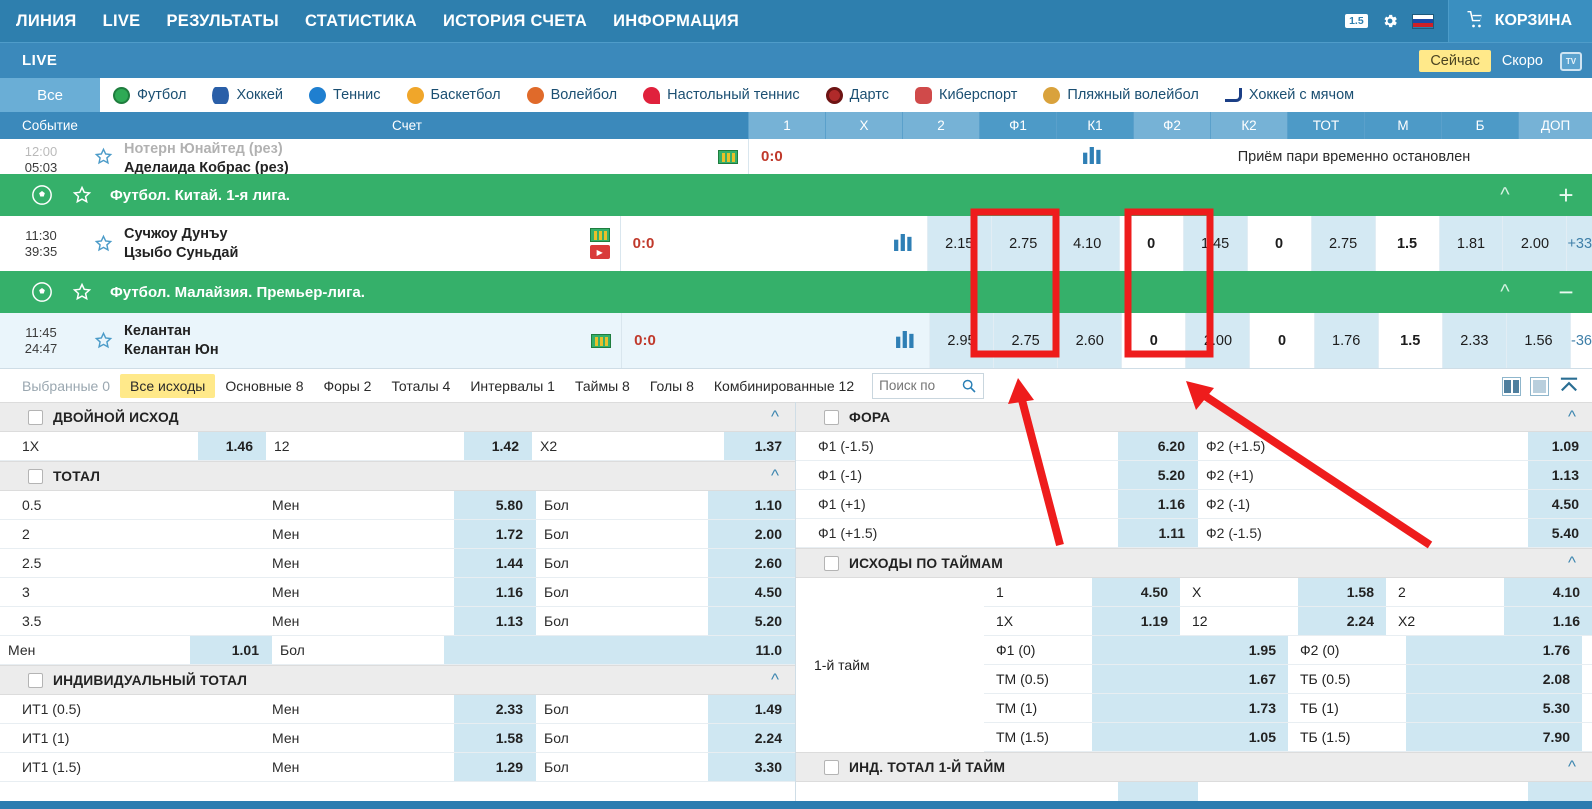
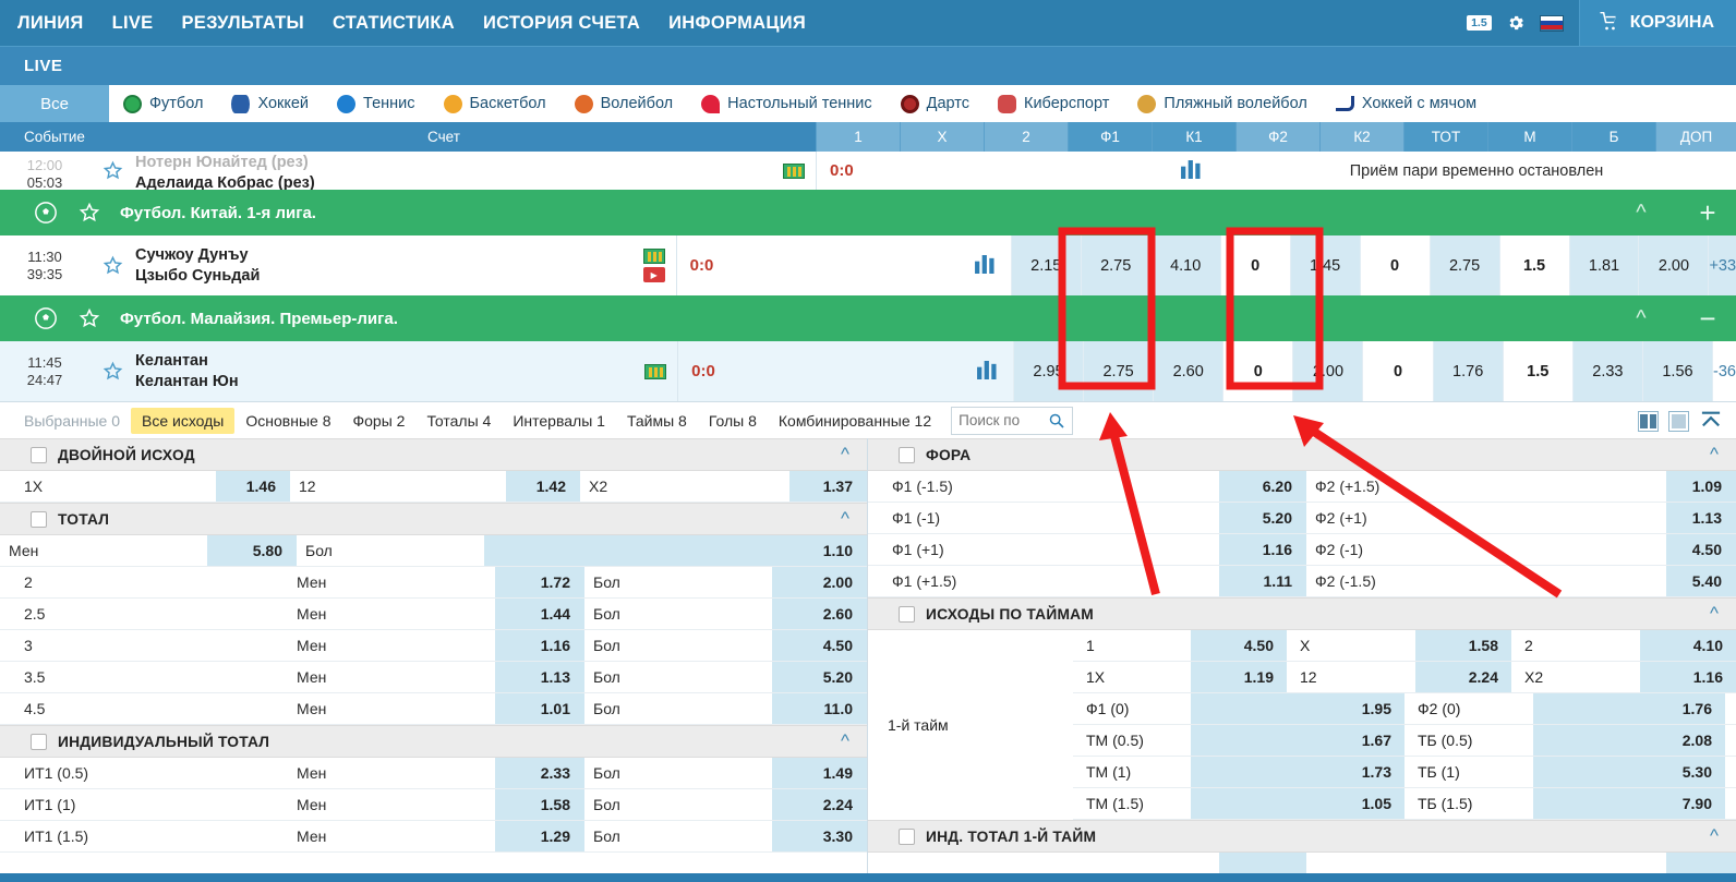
  ЛИНИЯ
  LIVE
  РЕЗУЛЬТАТЫ
  СТАТИСТИКА
  ИСТОРИЯ СЧЕТА
  ИНФОРМАЦИЯ
  1.5
  КОРЗИНА
  LIVE
- Сейчас
- Скоро
- TV
  Все
  Футбол
  Хоккей
  Теннис
  Баскетбол
  Волейбол
  Настольный теннис
  Дартс
  Киберспорт
  Пляжный волейбол
  Хоккей с мячом
  Событие
  Счет
  1
  X
  2
  Ф1
  К1
  Ф2
  К2
  ТОТ
  М
  Б
  ДОП
  12:00
  05:03
  Нотерн Юнайтед (рез)
  Аделаида Кобрас (рез)
  0:0
  Приём пари временно остановлен
  Футбол. Китай. 1-я лига.
  ^
  +
  11:30
  39:35
  Сучжоу Дунъу
  Цзыбо Суньдай
  ▶
  0:0
  2.15
  2.75
  4.10
  0
  145
  0
  2.75
  1.5
  1.81
  2.00
  +33
  Футбол. Малайзия. Премьер-лига.
  ^
  −
  11:45
  24:47
  Келантан
  Келантан Юн
  0:0
  2.9
  2.75
  2.60
  0
  .00
  0
  1.76
  1.5
  2.33
  1.56
  -36
  Выбранные 0
  Все исходы
  Основные 8
  Форы 2
  Тоталы 4
  Интервалы 1
  Таймы 8
  Голы 8
  Комбинированные 12
  Поиск по
  ДВОЙНОЙ ИСХОД
  ^
  1X
  1.46
  12
  1.42
  X2
  1.37
  ТОТАЛ
  ^
- 0.5
  Мен
  5.80
  Бол
  1.10
  2
  Мен
  1.72
  Бол
  2.00
  2.5
  Мен
  1.44
  Бол
  2.60
  3
  Мен
  1.16
  Бол
  4.50
  3.5
  Мен
  1.13
  Бол
  5.20
+ 4.5
  Мен
  1.01
  Бол
  11.0
  ИНДИВИДУАЛЬНЫЙ ТОТАЛ
  ^
  ИТ1 (0.5)
  Мен
  2.33
  Бол
  1.49
  ИТ1 (1)
  Мен
  1.58
  Бол
  2.24
  ИТ1 (1.5)
  Мен
  1.29
  Бол
  3.30
  ФОРА
  ^
  Ф1 (-1.5)
  6.20
  Ф2 (+1.5)
  1.09
  Ф1 (-1)
  5.20
  Ф2 (+1)
  1.13
  Ф1 (+1)
  1.16
  Ф2 (-1)
  4.50
  Ф1 (+1.5)
  1.11
  Ф2 (-1.5)
  5.40
  ИСХОДЫ ПО ТАЙМАМ
  ^
  1-й тайм
  1
  4.50
  X
  1.58
  2
  4.10
  1X
  1.19
  12
  2.24
  X2
  1.16
  Ф1 (0)
  1.95
  Ф2 (0)
  1.76
  ТМ (0.5)
  1.67
  ТБ (0.5)
  2.08
  ТМ (1)
  1.73
  ТБ (1)
  5.30
  ТМ (1.5)
  1.05
  ТБ (1.5)
  7.90
  ИНД. ТОТАЛ 1-Й ТАЙМ
  ^
